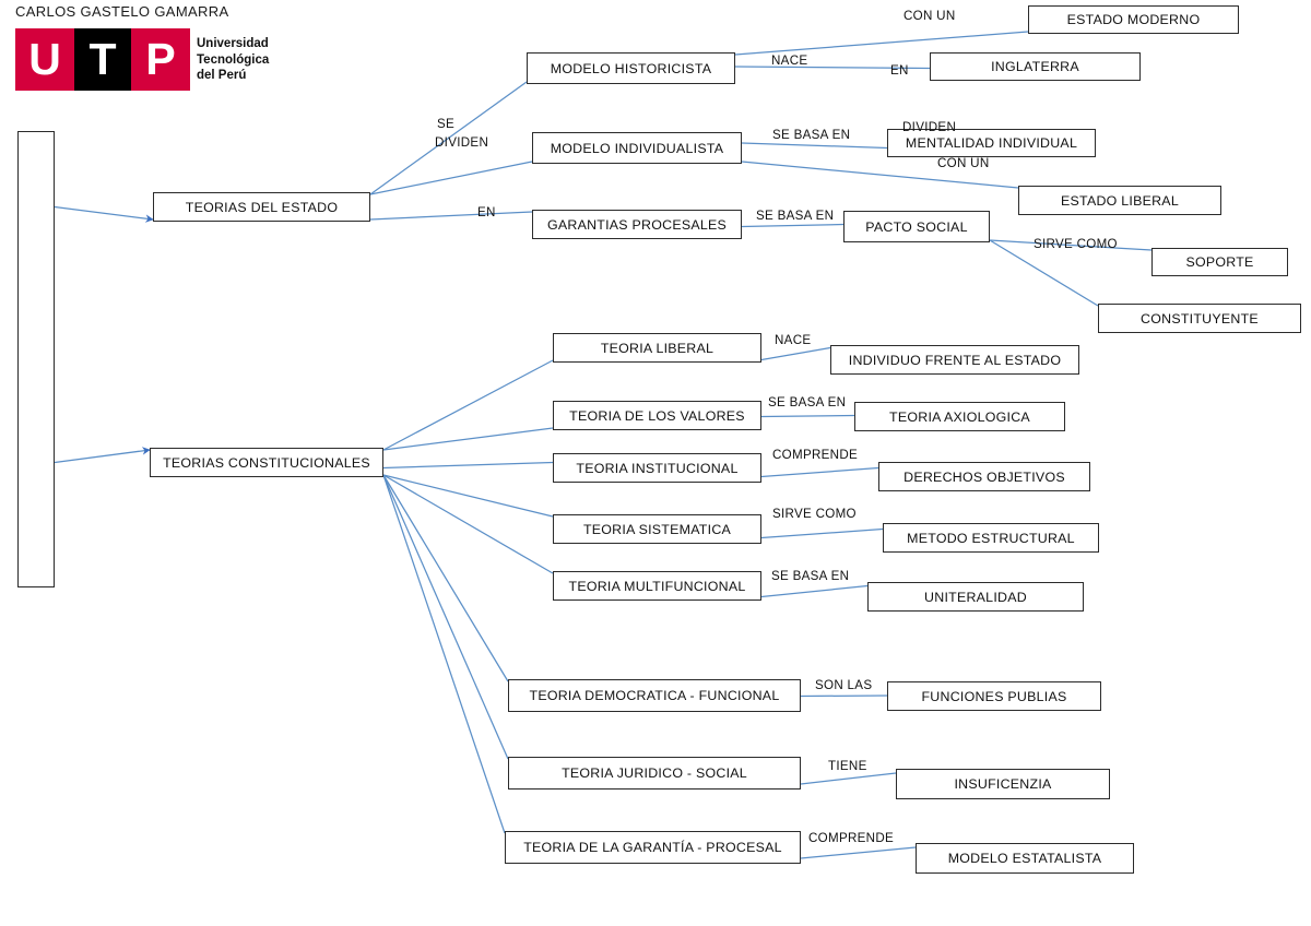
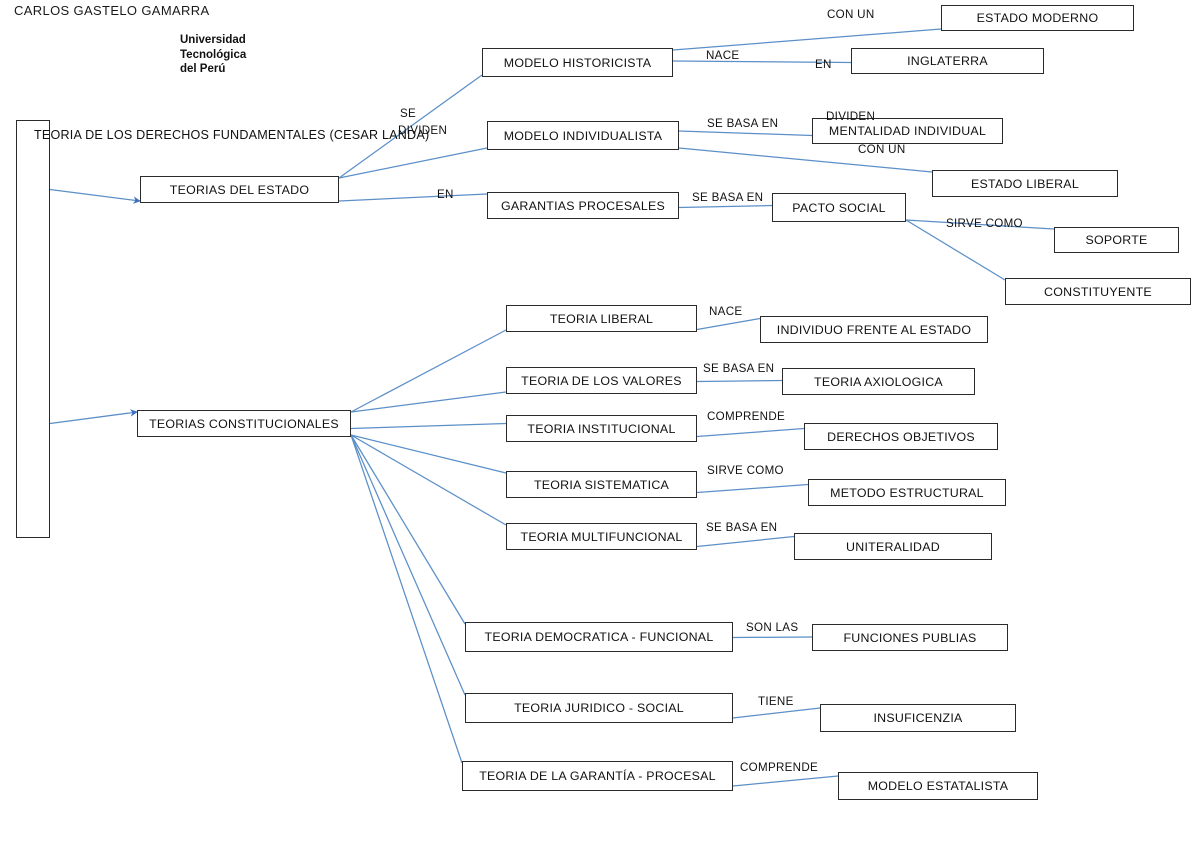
  CARLOS GASTELO GAMARRA
- U
- T
- P
  Universidad
  Tecnológica
  del Perú
+ TEORIA DE LOS DERECHOS FUNDAMENTALES (CESAR LANDA)
  TEORIAS DEL ESTADO
  MODELO HISTORICISTA
  ESTADO MODERNO
  INGLATERRA
  MODELO INDIVIDUALISTA
  MENTALIDAD INDIVIDUAL
  ESTADO LIBERAL
  GARANTIAS PROCESALES
  PACTO SOCIAL
  SOPORTE
  CONSTITUYENTE
  TEORIAS CONSTITUCIONALES
  TEORIA LIBERAL
  INDIVIDUO FRENTE AL ESTADO
  TEORIA DE LOS VALORES
  TEORIA AXIOLOGICA
  TEORIA INSTITUCIONAL
  DERECHOS OBJETIVOS
  TEORIA SISTEMATICA
  METODO ESTRUCTURAL
  TEORIA MULTIFUNCIONAL
  UNITERALIDAD
  TEORIA DEMOCRATICA - FUNCIONAL
  FUNCIONES PUBLIAS
  TEORIA JURIDICO - SOCIAL
  INSUFICENZIA
  TEORIA DE LA GARANTÍA - PROCESAL
  MODELO ESTATALISTA
  SE
  DIVIDEN
  EN
  NACE
  CON UN
  EN
  SE BASA EN
  DIVIDEN
  CON UN
  SE BASA EN
  SIRVE COMO
  NACE
  SE BASA EN
  COMPRENDE
  SIRVE COMO
  SE BASA EN
  SON LAS
  TIENE
  COMPRENDE
